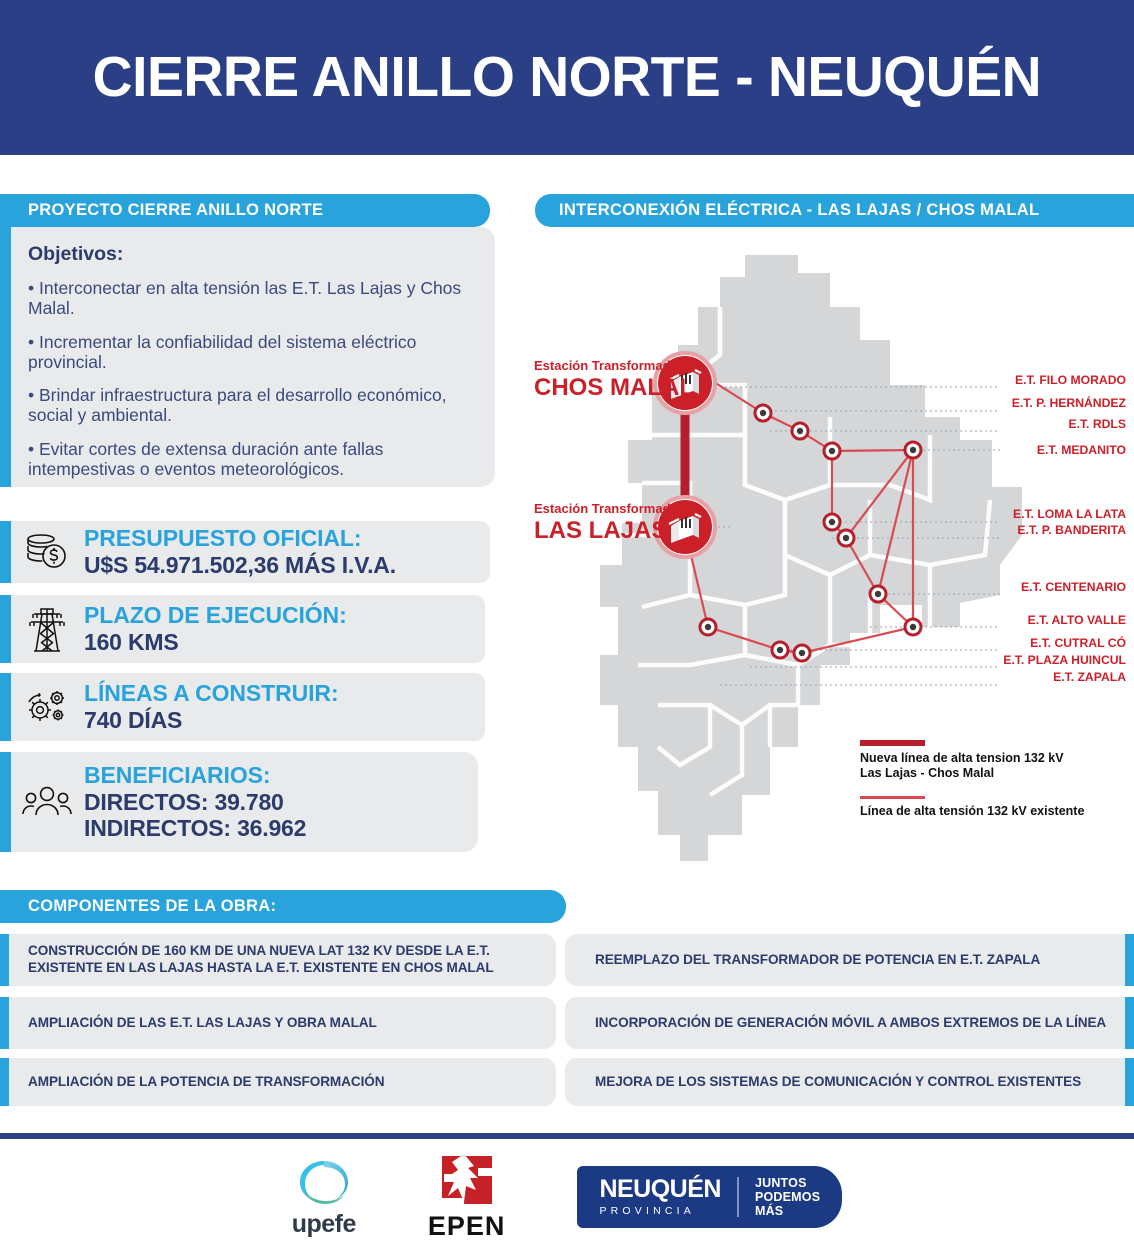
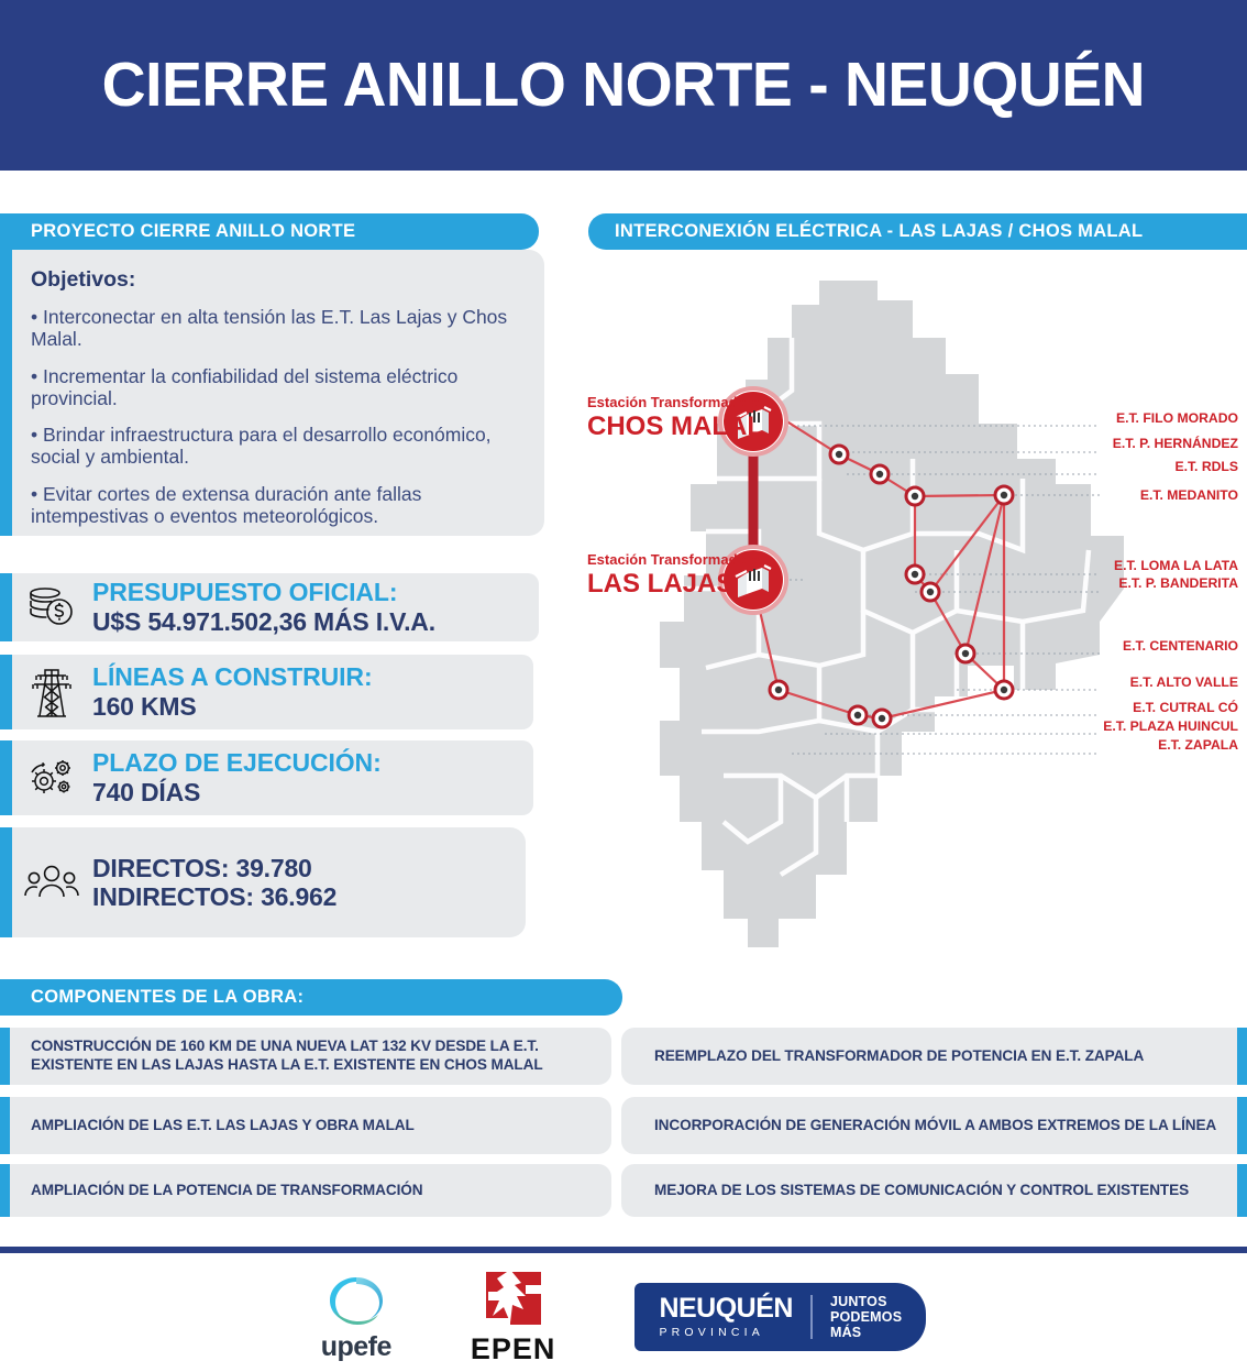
  CIERRE ANILLO NORTE - NEUQUÉN
  PROYECTO CIERRE ANILLO NORTE
  Objetivos:
  • Interconectar en alta tensión las E.T. Las Lajas y Chos Malal.
  • Incrementar la confiabilidad del sistema eléctrico provincial.
  • Brindar infraestructura para el desarrollo económico, social y ambiental.
  • Evitar cortes de extensa duración ante fallas intempestivas o eventos meteorológicos.
  PRESUPUESTO OFICIAL:
  U$S 54.971.502,36 MÁS I.V.A.
- PLAZO DE EJECUCIÓN:
+ LÍNEAS A CONSTRUIR:
  160 KMS
- LÍNEAS A CONSTRUIR:
+ PLAZO DE EJECUCIÓN:
  740 DÍAS
- BENEFICIARIOS:
  DIRECTOS: 39.780
  INDIRECTOS: 36.962
  INTERCONEXIÓN ELÉCTRICA - LAS LAJAS / CHOS MALAL
  Estación Transformadora
  CHOS MALAL
  Estación Transformadora
  LAS LAJAS
  E.T. FILO MORADO
  E.T. P. HERNÁNDEZ
  E.T. RDLS
  E.T. MEDANITO
  E.T. LOMA LA LATA
  E.T. P. BANDERITA
  E.T. CENTENARIO
  E.T. ALTO VALLE
  E.T. CUTRAL CÓ
  E.T. PLAZA HUINCUL
  E.T. ZAPALA
- Nueva línea de alta tension 132 kV
- Las Lajas - Chos Malal
- Línea de alta tensión 132 kV existente
  COMPONENTES DE LA OBRA:
  CONSTRUCCIÓN DE 160 KM DE UNA NUEVA LAT 132 KV DESDE LA E.T. EXISTENTE EN LAS LAJAS HASTA LA E.T. EXISTENTE EN CHOS MALAL
  AMPLIACIÓN DE LAS E.T. LAS LAJAS Y OBRA MALAL
  AMPLIACIÓN DE LA POTENCIA DE TRANSFORMACIÓN
  REEMPLAZO DEL TRANSFORMADOR DE POTENCIA EN E.T. ZAPALA
  INCORPORACIÓN DE GENERACIÓN MÓVIL A AMBOS EXTREMOS DE LA LÍNEA
  MEJORA DE LOS SISTEMAS DE COMUNICACIÓN Y CONTROL EXISTENTES
  upefe
  EPEN
  NEUQUÉN
  PROVINCIA
  JUNTOS
  PODEMOS
  MÁS
